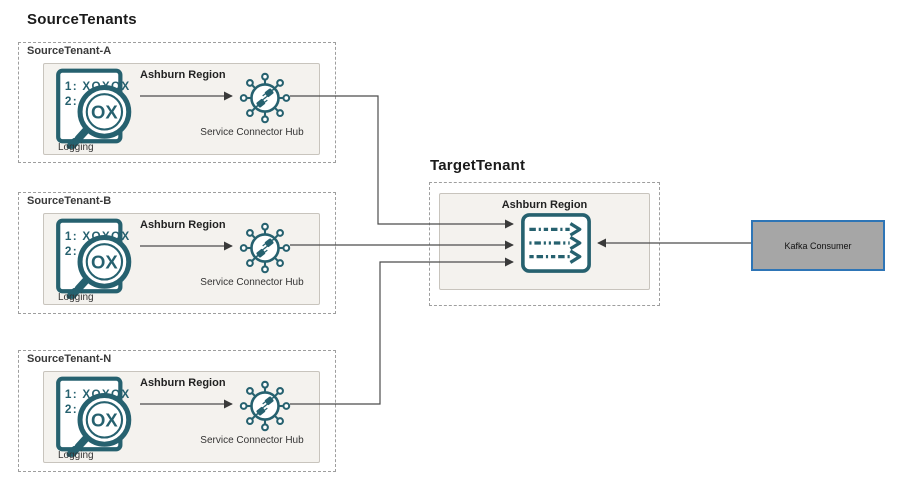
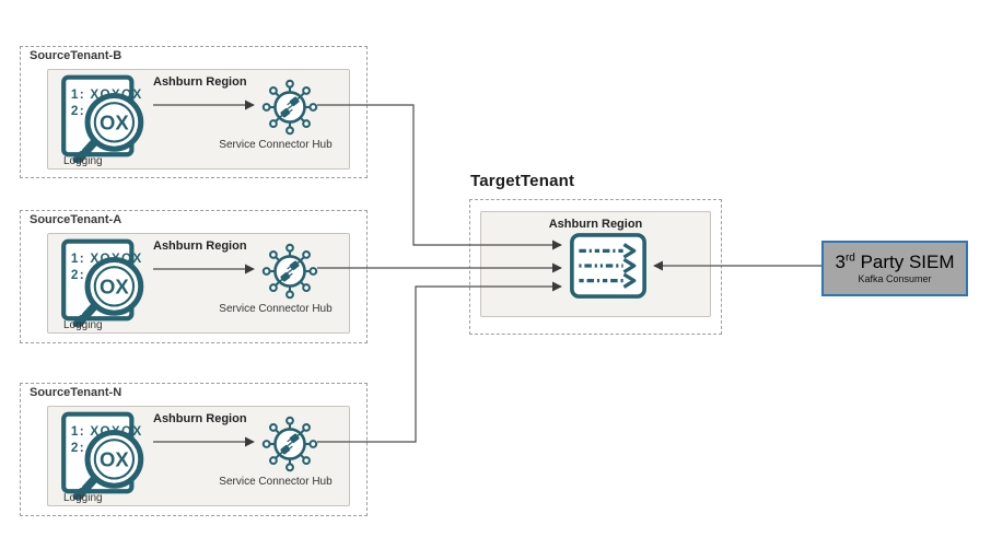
- SourceTenants
  TargetTenant
- SourceTenant-A
+ SourceTenant-B
  Ashburn Region
  Logging
  Service Connector Hub
- SourceTenant-B
+ SourceTenant-A
  Ashburn Region
  Logging
  Service Connector Hub
  SourceTenant-N
  Ashburn Region
  Logging
  Service Connector Hub
  Ashburn Region
+ 3rd Party SIEM
  Kafka Consumer
